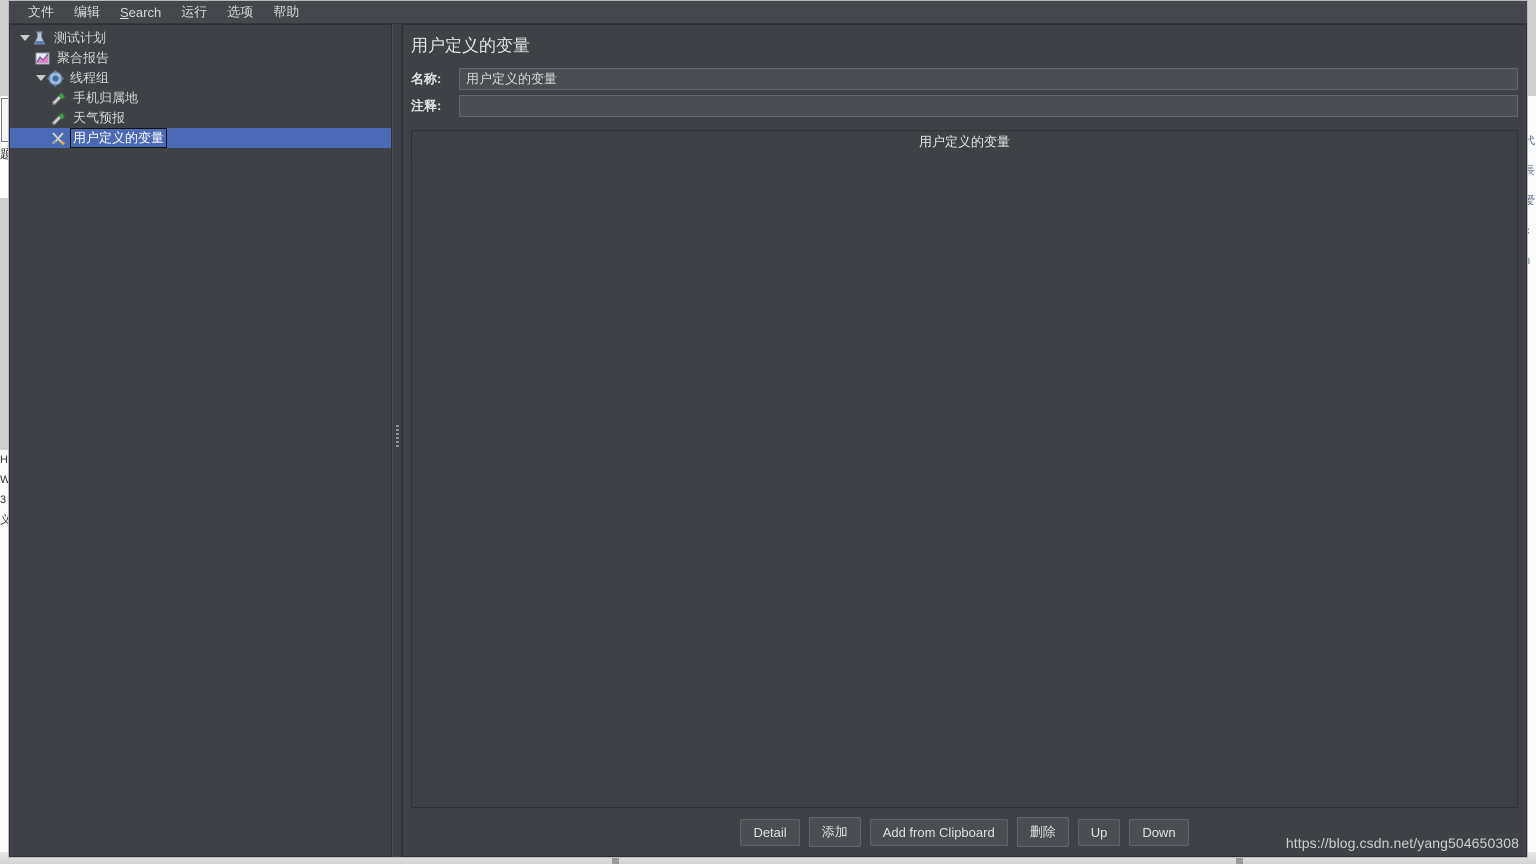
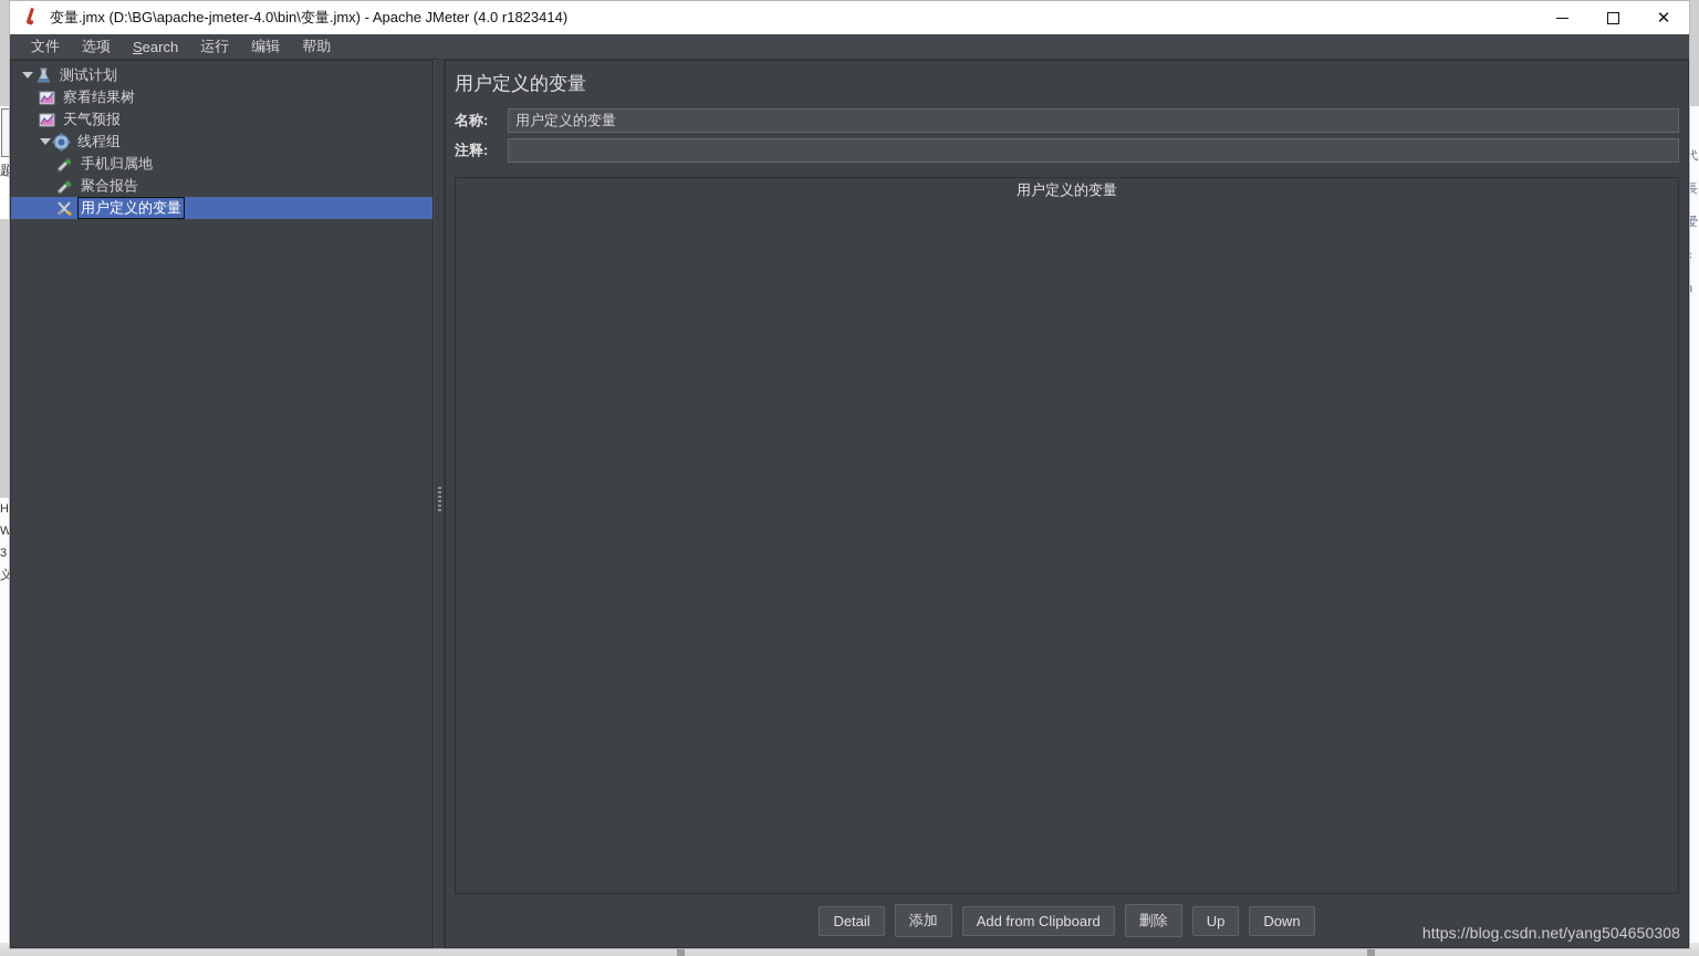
  题
  H W 3 义
+ 变量.jmx (D:\BG\apache-jmeter-4.0\bin\变量.jmx) - Apache JMeter (4.0 r1823414)
+ ✕
  文件
- 编辑
+ 选项
  Search
  运行
- 选项
+ 编辑
  帮助
  测试计划
+ 察看结果树
- 聚合报告
+ 天气预报
  线程组
  手机归属地
- 天气预报
+ 聚合报告
  用户定义的变量
  用户定义的变量
  名称:
  用户定义的变量
  注释:
  用户定义的变量
  Detail
  添加
  Add from Clipboard
  删除
  Up
  Down
  https://blog.csdn.net/yang504650308
